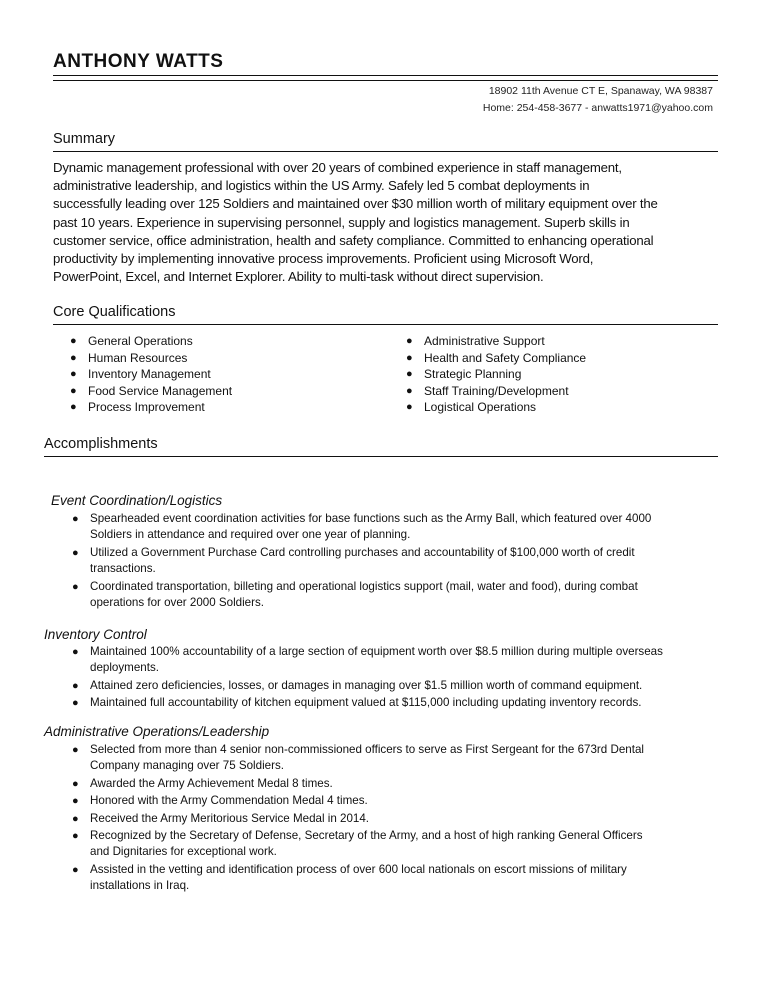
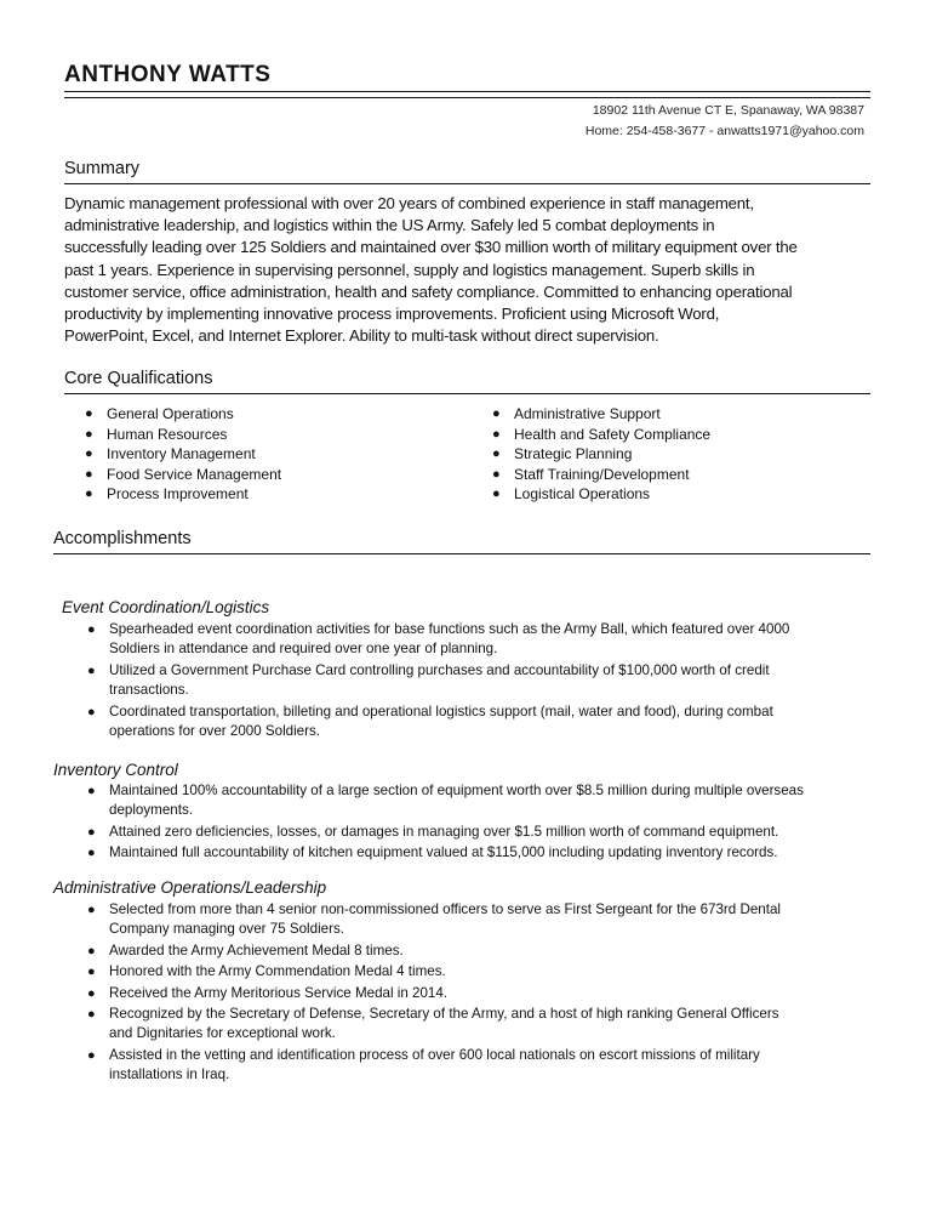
  ANTHONY WATTS
  18902 11th Avenue CT E, Spanaway, WA 98387
  Home: 254-458-3677 - anwatts1971@yahoo.com
  Summary
  Dynamic management professional with over 20 years of combined experience in staff management,
  administrative leadership, and logistics within the US Army. Safely led 5 combat deployments in
  successfully leading over 125 Soldiers and maintained over $30 million worth of military equipment over the
- past 10 years. Experience in supervising personnel, supply and logistics management. Superb skills in
+ past 1 years. Experience in supervising personnel, supply and logistics management. Superb skills in
  customer service, office administration, health and safety compliance. Committed to enhancing operational
  productivity by implementing innovative process improvements. Proficient using Microsoft Word,
  PowerPoint, Excel, and Internet Explorer. Ability to multi-task without direct supervision.
  Core Qualifications
  ●
  General Operations
  ●
  Human Resources
  ●
  Inventory Management
  ●
  Food Service Management
  ●
  Process Improvement
  ●
  Administrative Support
  ●
  Health and Safety Compliance
  ●
  Strategic Planning
  ●
  Staff Training/Development
  ●
  Logistical Operations
  Accomplishments
  Event Coordination/Logistics
  ●
  Spearheaded event coordination activities for base functions such as the Army Ball, which featured over 4000
  Soldiers in attendance and required over one year of planning.
  ●
  Utilized a Government Purchase Card controlling purchases and accountability of $100,000 worth of credit
  transactions.
  ●
  Coordinated transportation, billeting and operational logistics support (mail, water and food), during combat
  operations for over 2000 Soldiers.
  Inventory Control
  ●
  Maintained 100% accountability of a large section of equipment worth over $8.5 million during multiple overseas
  deployments.
  ●
  Attained zero deficiencies, losses, or damages in managing over $1.5 million worth of command equipment.
  ●
  Maintained full accountability of kitchen equipment valued at $115,000 including updating inventory records.
  Administrative Operations/Leadership
  ●
  Selected from more than 4 senior non-commissioned officers to serve as First Sergeant for the 673rd Dental
  Company managing over 75 Soldiers.
  ●
  Awarded the Army Achievement Medal 8 times.
  ●
  Honored with the Army Commendation Medal 4 times.
  ●
  Received the Army Meritorious Service Medal in 2014.
  ●
  Recognized by the Secretary of Defense, Secretary of the Army, and a host of high ranking General Officers
  and Dignitaries for exceptional work.
  ●
  Assisted in the vetting and identification process of over 600 local nationals on escort missions of military
  installations in Iraq.
